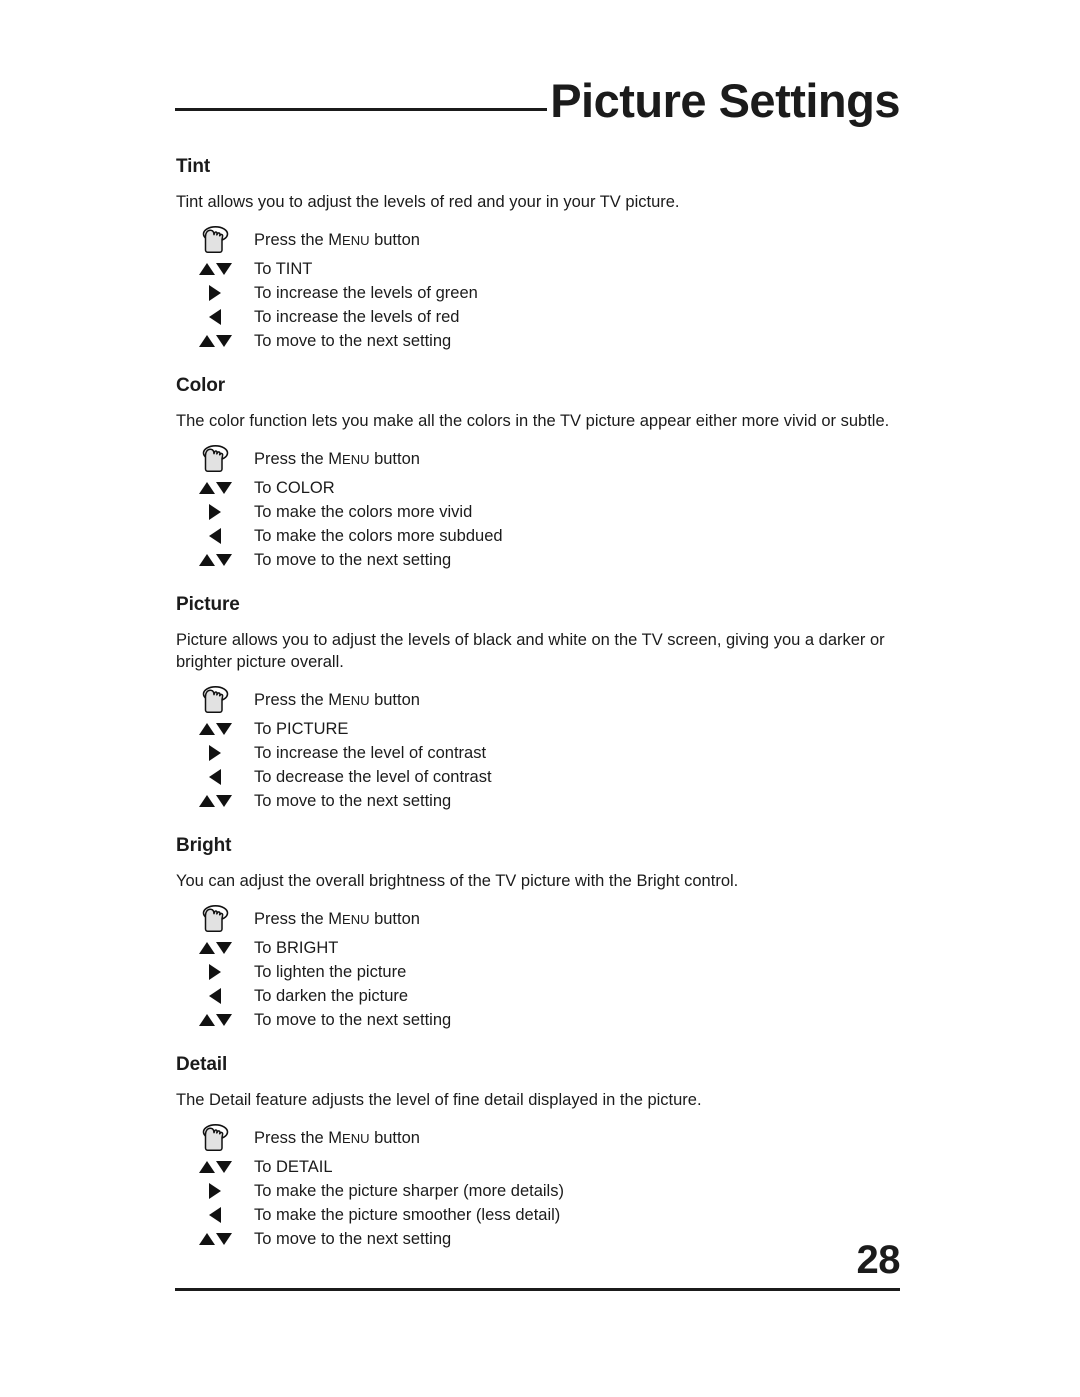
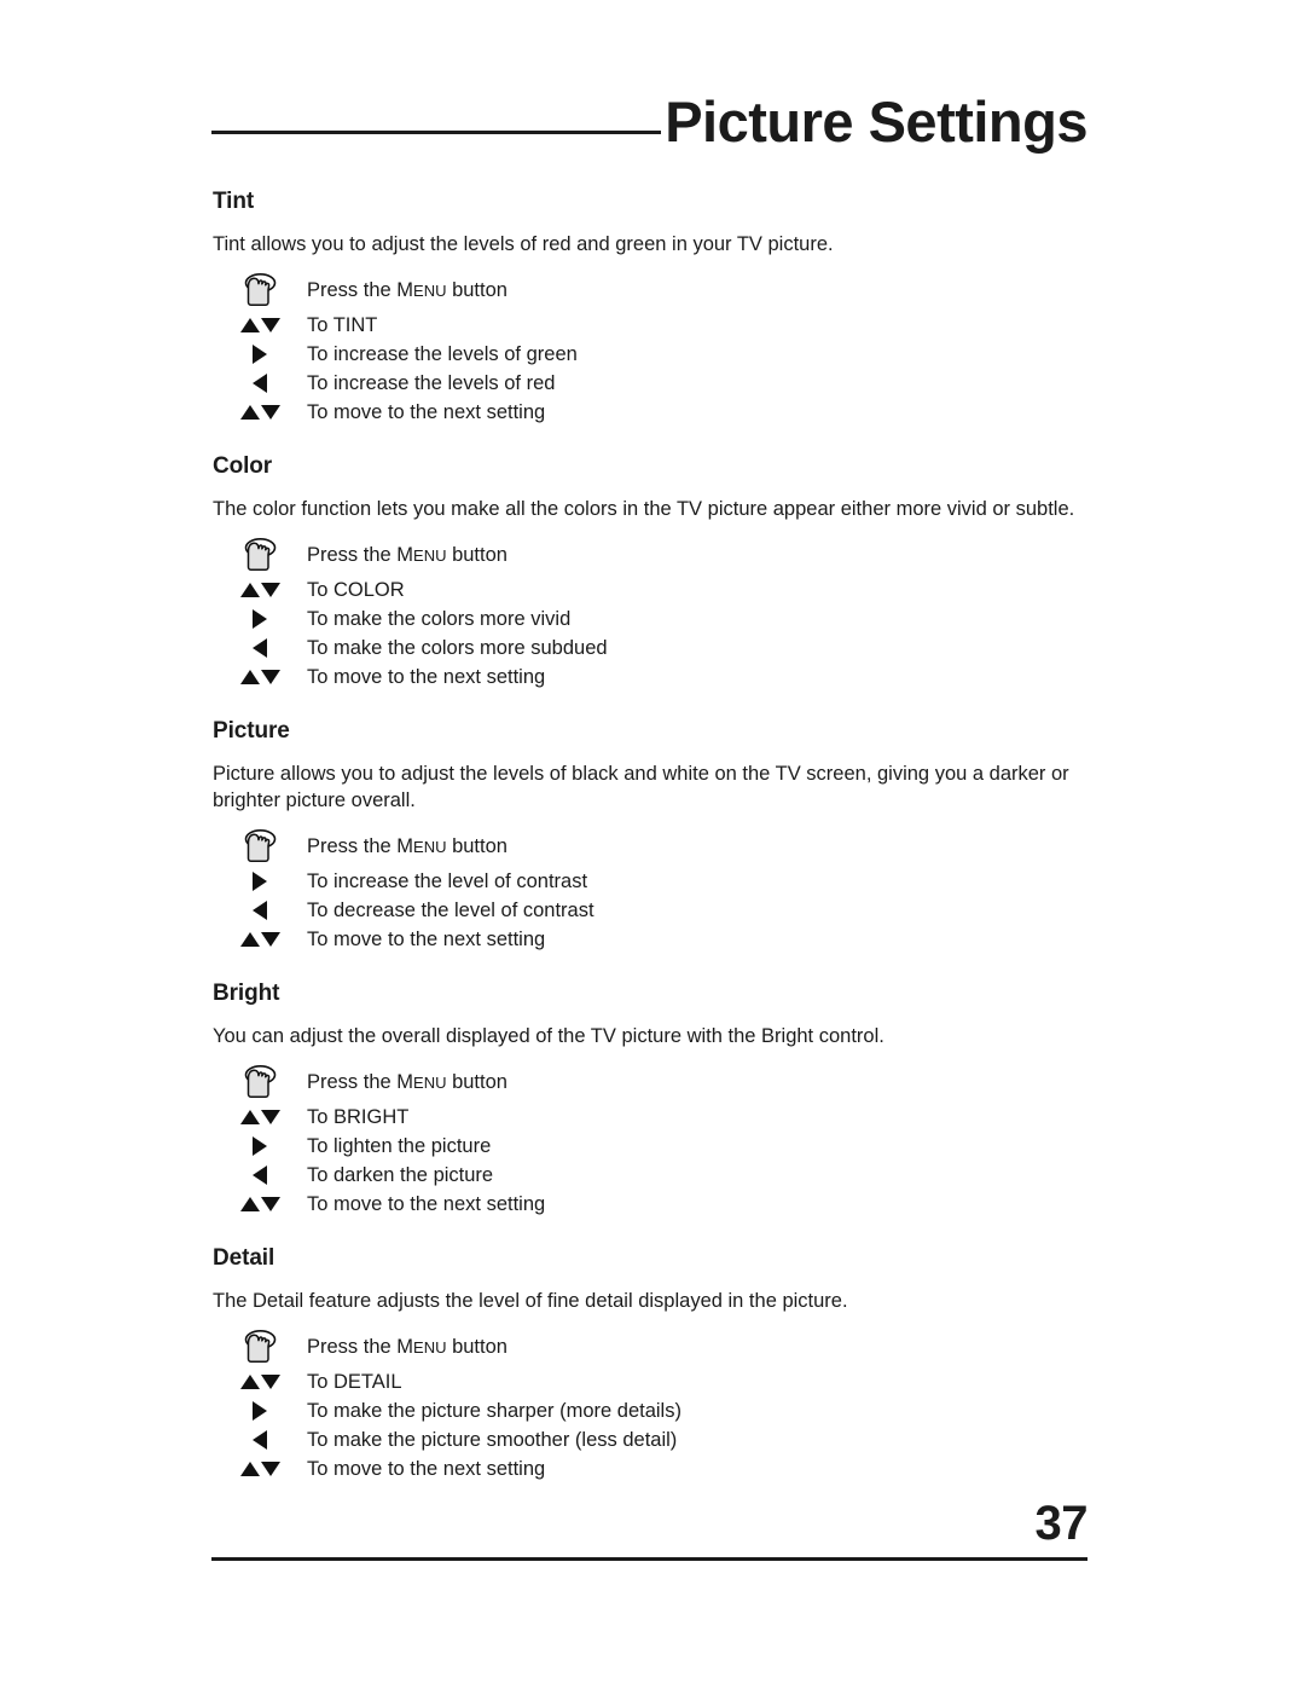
  Picture Settings
  Tint
- Tint allows you to adjust the levels of red and your in your TV picture.
+ Tint allows you to adjust the levels of red and green in your TV picture.
  Press the MENU button
  To TINT
  To increase the levels of green
  To increase the levels of red
  To move to the next setting
  Color
  The color function lets you make all the colors in the TV picture appear either more vivid or subtle.
  Press the MENU button
  To COLOR
  To make the colors more vivid
  To make the colors more subdued
  To move to the next setting
  Picture
  Picture allows you to adjust the levels of black and white on the TV screen, giving you a darker or brighter picture overall.
  Press the MENU button
- To PICTURE
  To increase the level of contrast
  To decrease the level of contrast
  To move to the next setting
  Bright
- You can adjust the overall brightness of the TV picture with the Bright control.
+ You can adjust the overall displayed of the TV picture with the Bright control.
  Press the MENU button
  To BRIGHT
  To lighten the picture
  To darken the picture
  To move to the next setting
  Detail
  The Detail feature adjusts the level of fine detail displayed in the picture.
  Press the MENU button
  To DETAIL
  To make the picture sharper (more details)
  To make the picture smoother (less detail)
  To move to the next setting
- 28
+ 37
